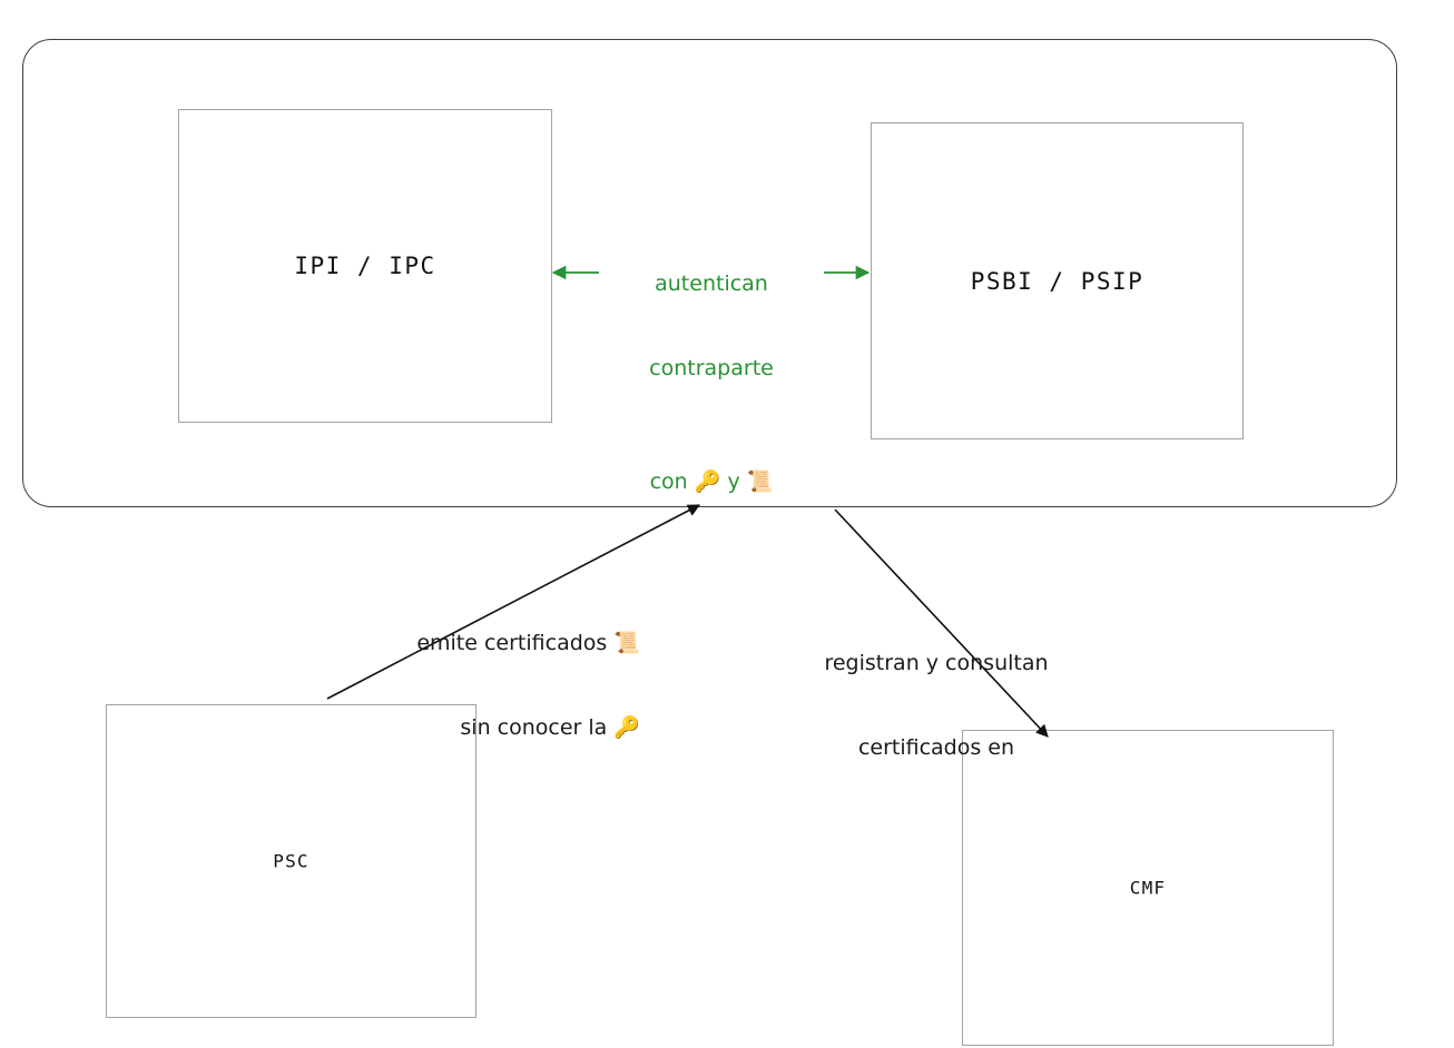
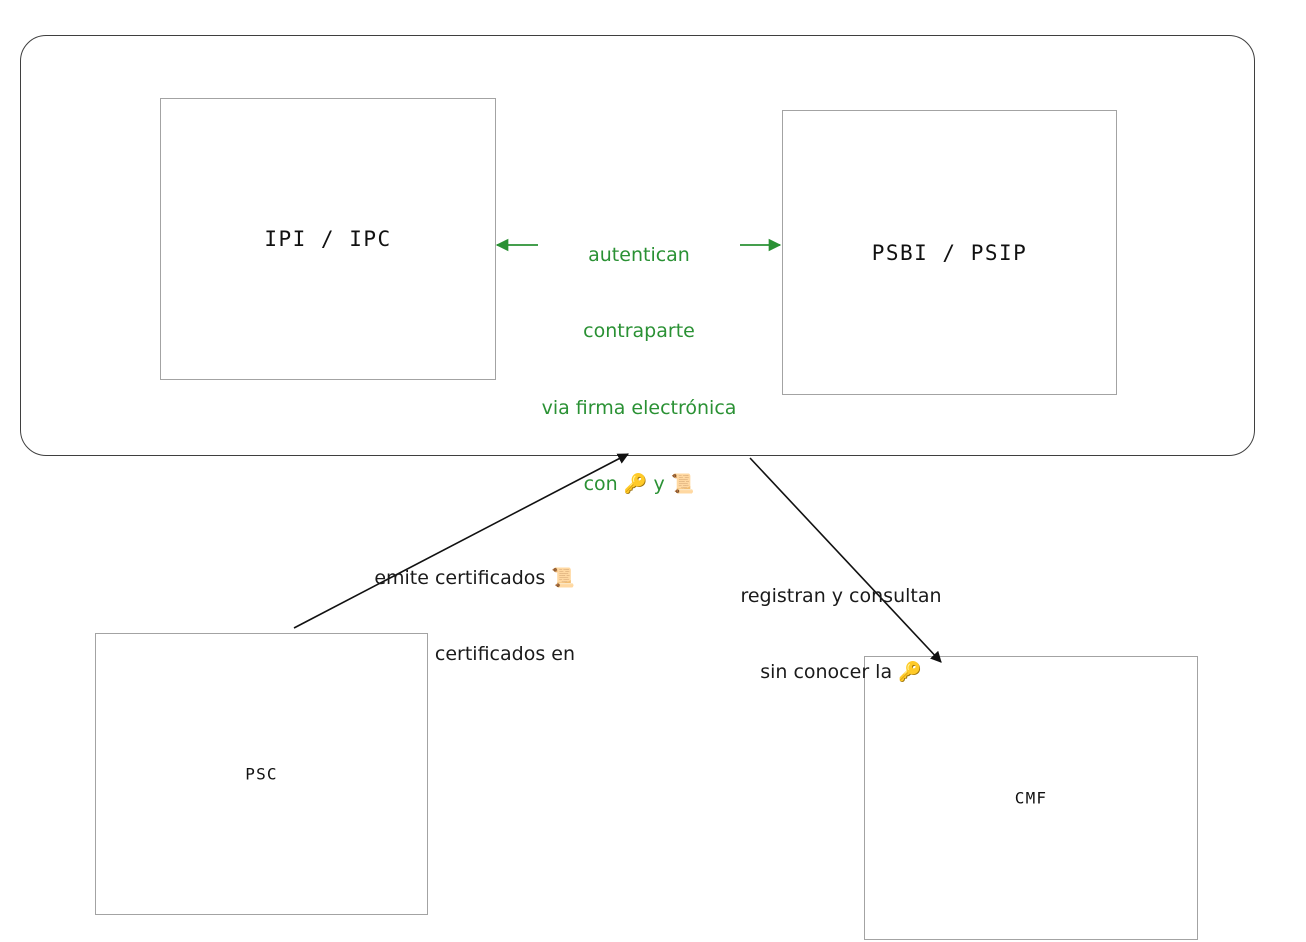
  IPI / IPC
  PSBI / PSIP
  PSC
  CMF
  autentican
  contraparte
+ via firma electrónica
  con 🔑 y 📜
  emite certificados 📜
- sin conocer la 🔑
+ certificados en
  registran y consultan
- certificados en
+ sin conocer la 🔑
